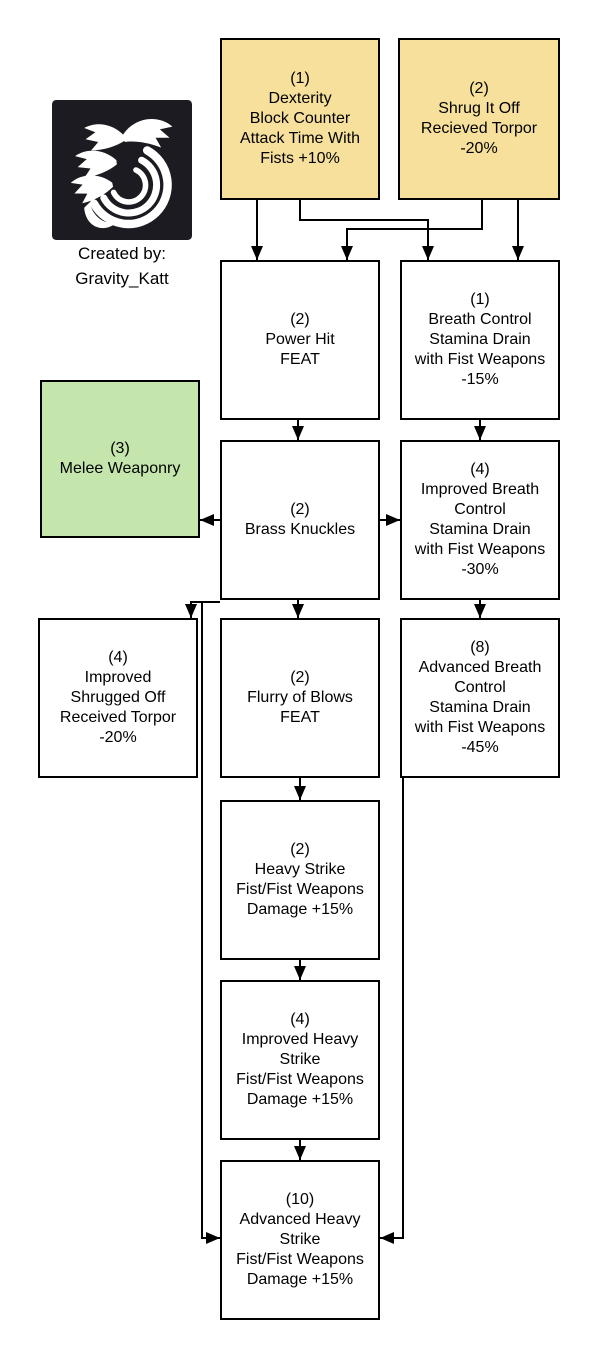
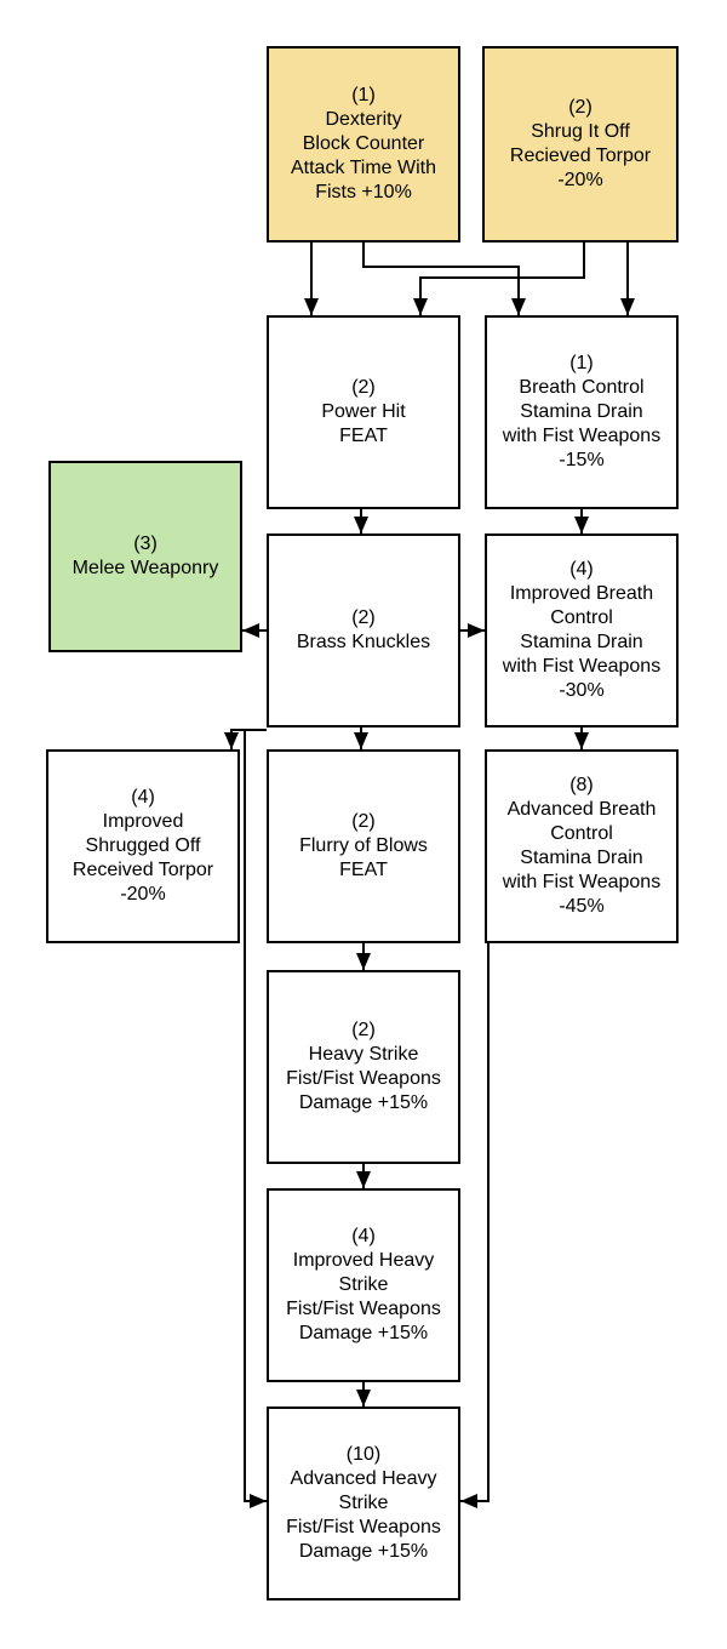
  (1)
  Dexterity
  Block Counter
  Attack Time With
  Fists +10%
  (2)
  Shrug It Off
  Recieved Torpor
  -20%
  (2)
  Power Hit
  FEAT
  (1)
  Breath Control
  Stamina Drain
  with Fist Weapons
  -15%
  (3)
  Melee Weaponry
  (2)
  Brass Knuckles
  (4)
  Improved Breath
  Control
  Stamina Drain
  with Fist Weapons
  -30%
  (4)
  Improved
  Shrugged Off
  Received Torpor
  -20%
  (2)
  Flurry of Blows
  FEAT
  (8)
  Advanced Breath
  Control
  Stamina Drain
  with Fist Weapons
  -45%
  (2)
  Heavy Strike
  Fist/Fist Weapons
  Damage +15%
  (4)
  Improved Heavy
  Strike
  Fist/Fist Weapons
  Damage +15%
  (10)
  Advanced Heavy
  Strike
  Fist/Fist Weapons
  Damage +15%
- Created by:
- Gravity_Katt
